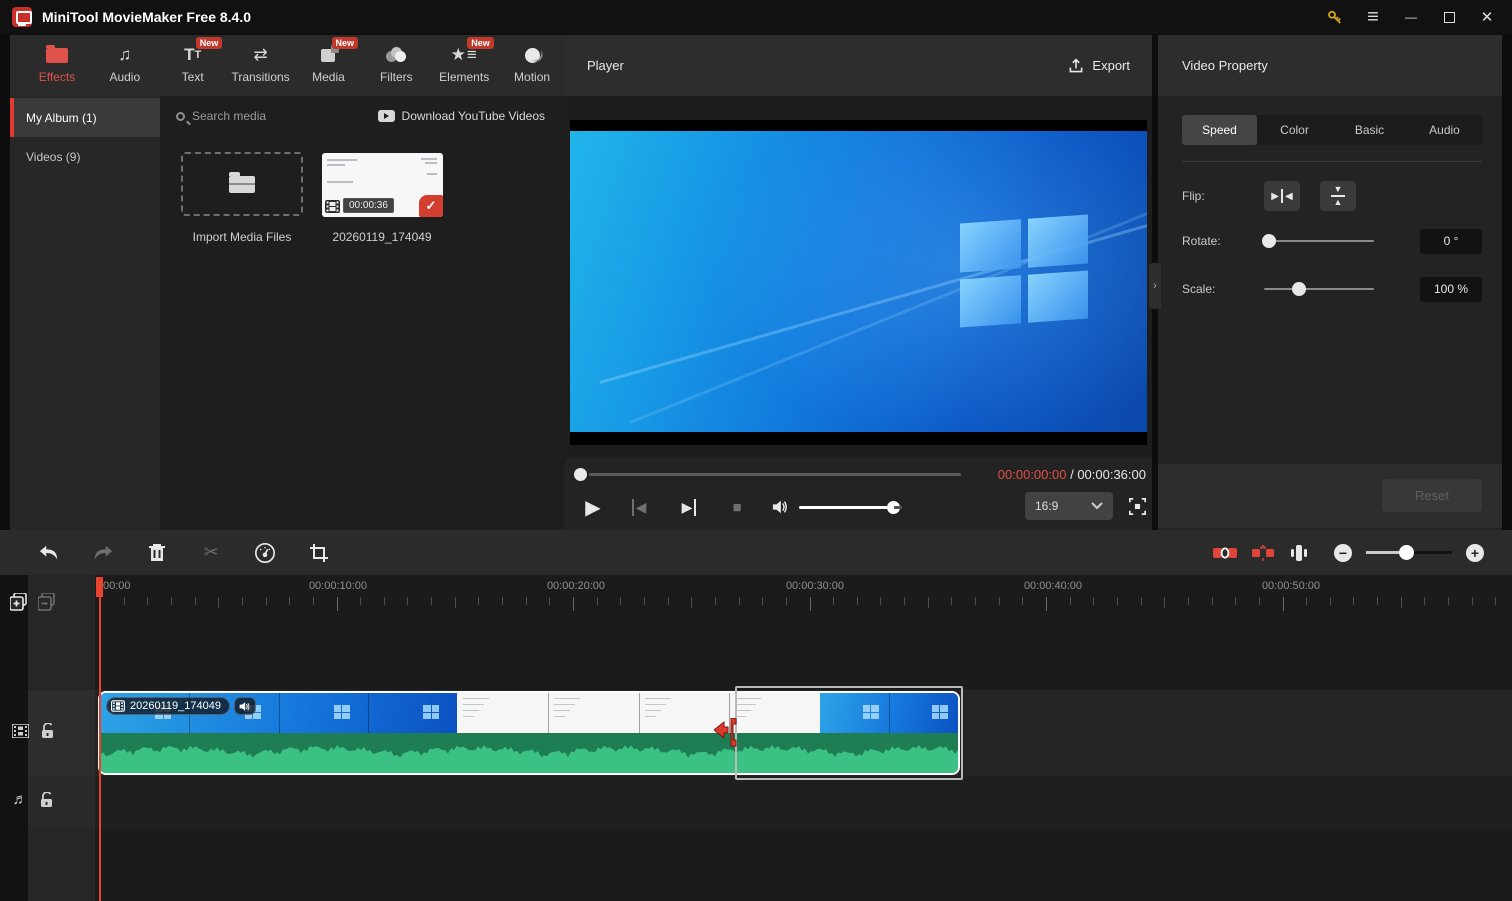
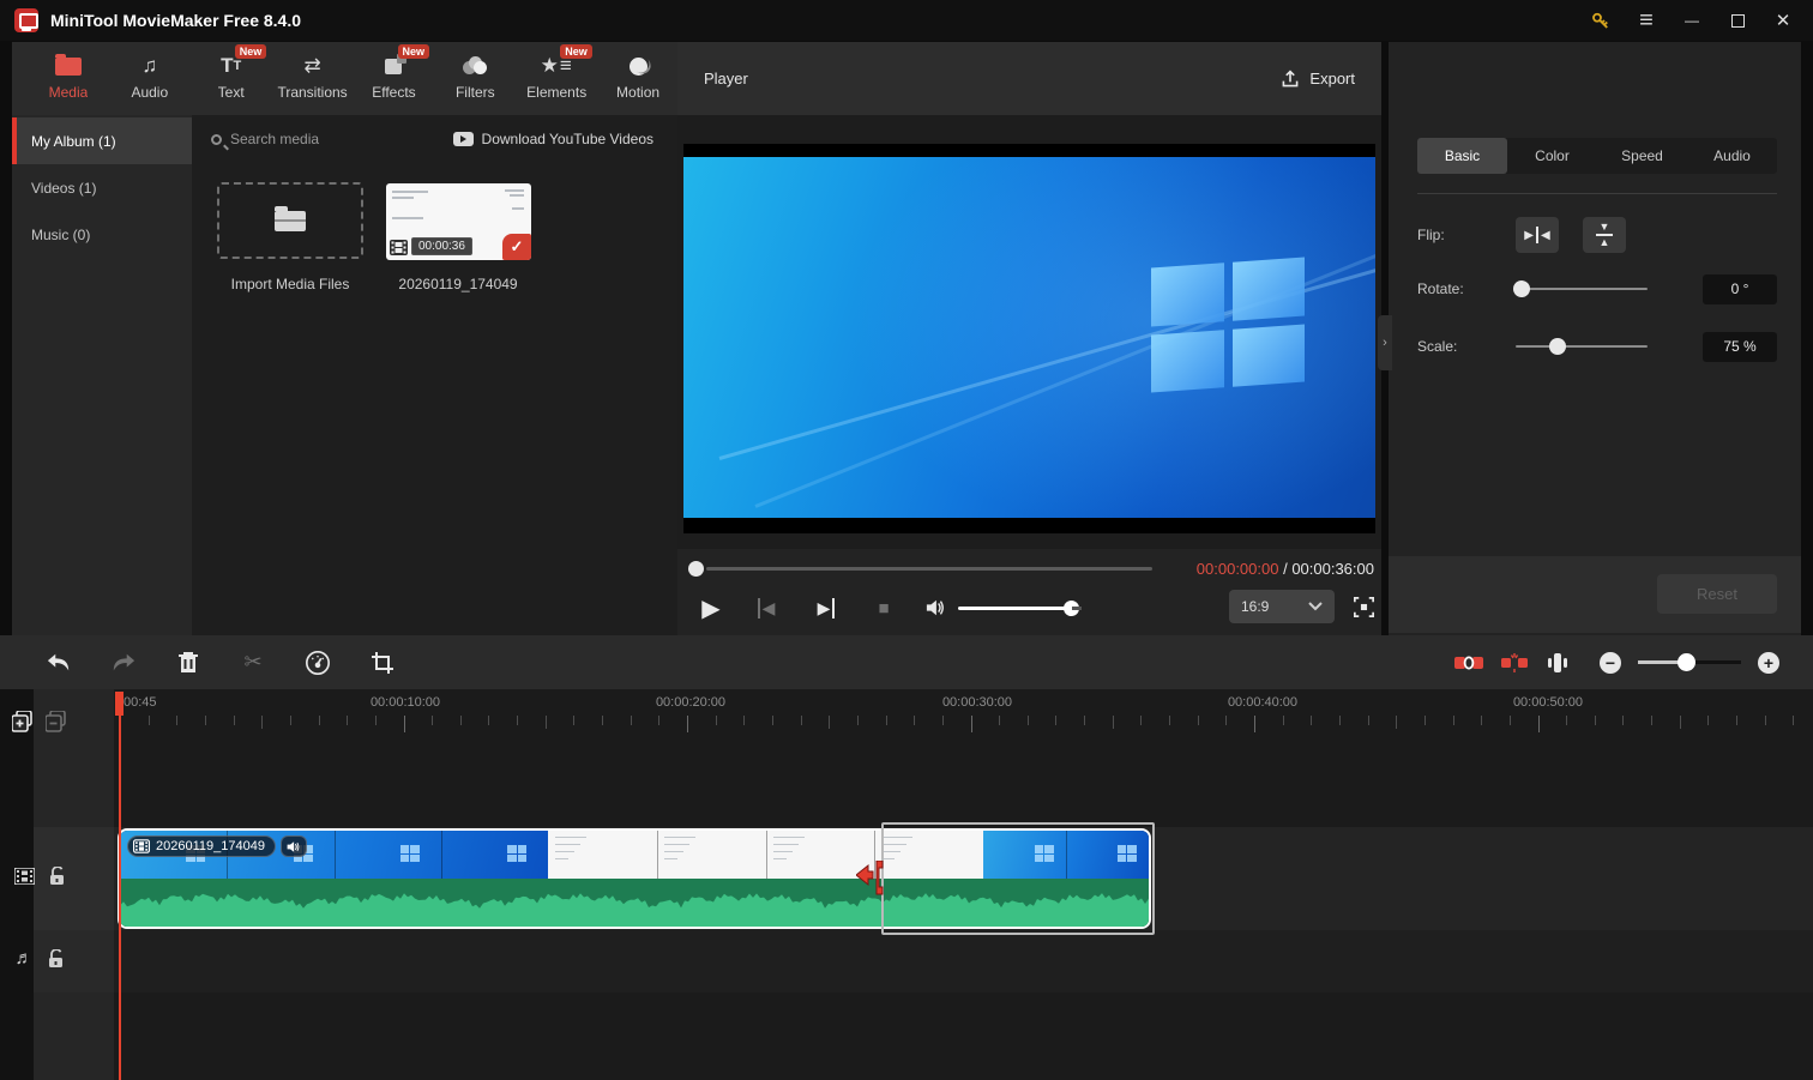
  MiniTool MovieMaker Free 8.4.0
  ≡
  —
  ✕
- Effects
+ Media
  ♫
  Audio
  T
  T
  Text
  New
  ⇄
  Transitions
- Media
+ Effects
  New
  Filters
  ★≡
  Elements
  New
  Motion
  My Album (1)
- Videos (9)
+ Videos (1)
+ Music (0)
  Search media
  Download YouTube Videos
  Import Media Files
  00:00:36
  ✓
  20260119_174049
  Player
  Export
  00:00:00:00 / 00:00:36:00
  ▶
  ◀
  ▶
  ■
  16:9
- Video Property
- Speed
+ Basic
  Color
- Basic
+ Speed
  Audio
  Flip:
  ▶
  ◀
  ▼
  ▲
  Rotate:
  0 °
  Scale:
- 100 %
+ 75 %
  ›
  Reset
  ✂
  −
  +
  ♬
- 00:00
+ 00:45
  00:00:10:00
  00:00:20:00
  00:00:30:00
  00:00:40:00
  00:00:50:00
  20260119_174049
